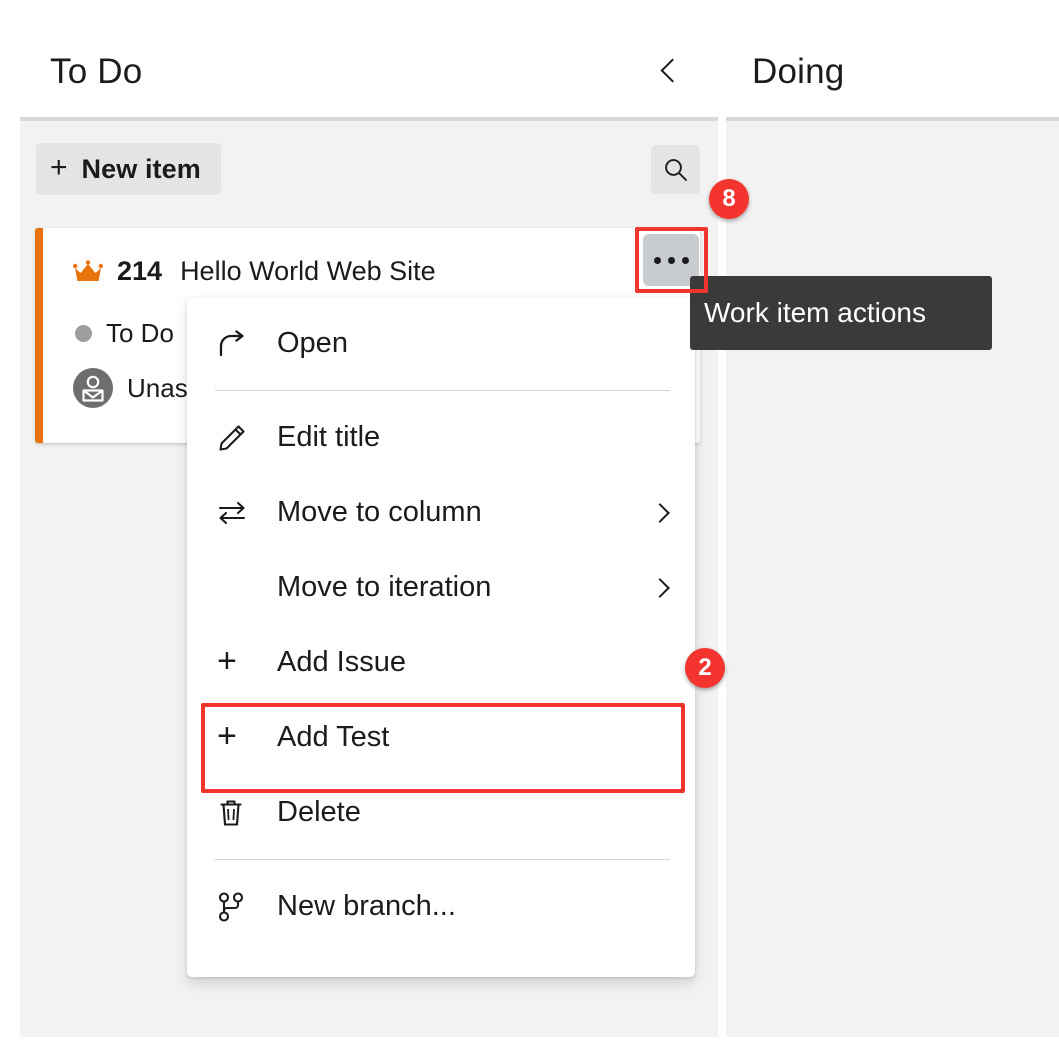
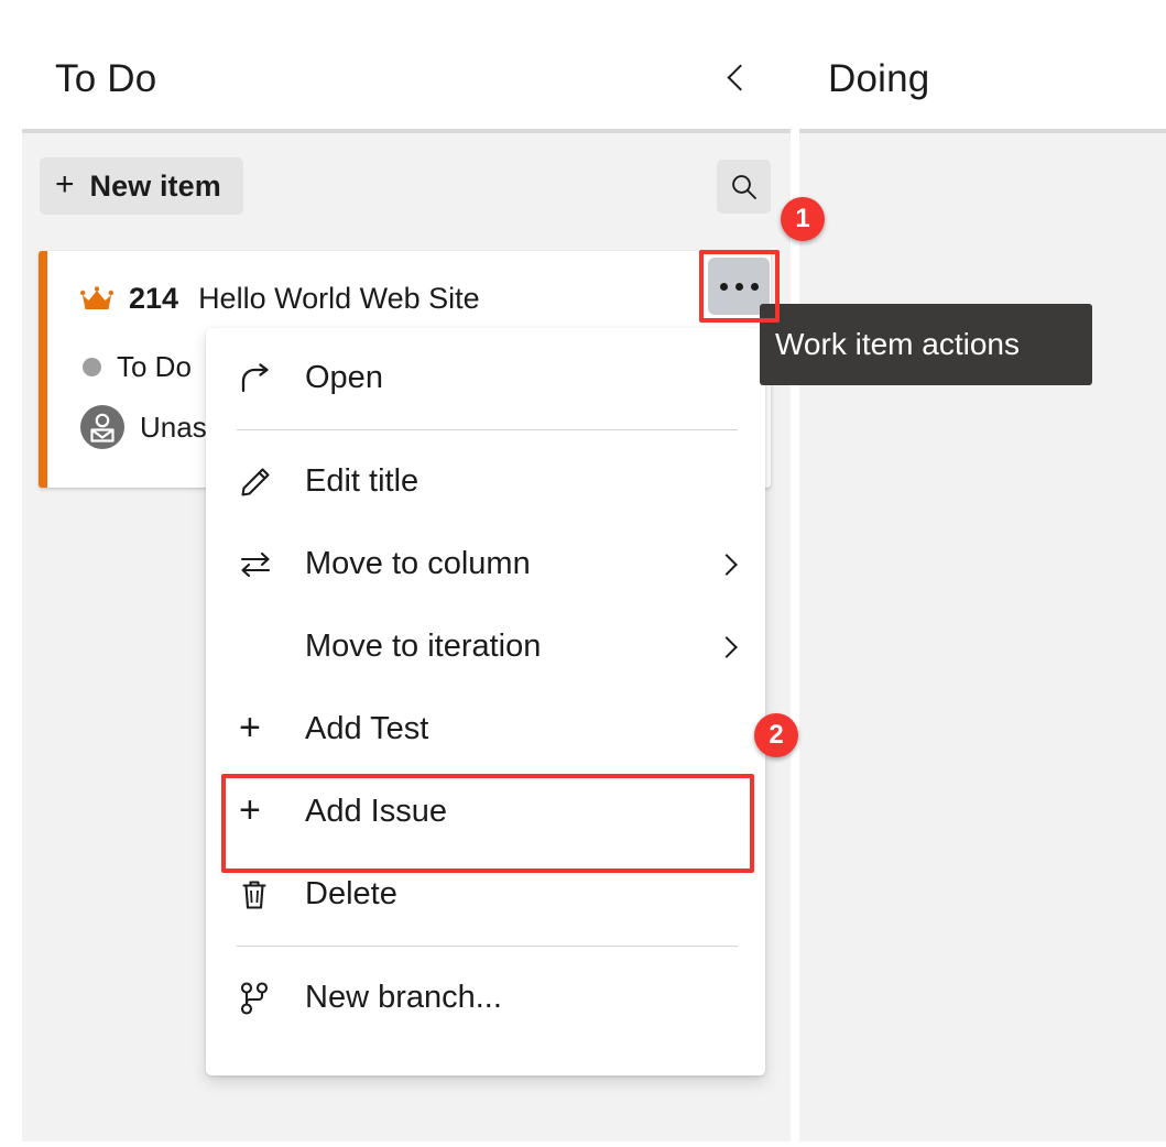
  To Do
  Doing
  +
  New item
  214
  Hello World Web Site
  To Do
  Open
  Edit title
  Move to column
  Move to iteration
  +
- Add Issue
+ Add Test
  +
- Add Test
+ Add Issue
  Delete
  New branch...
  Work item actions
- 8
+ 1
  2
